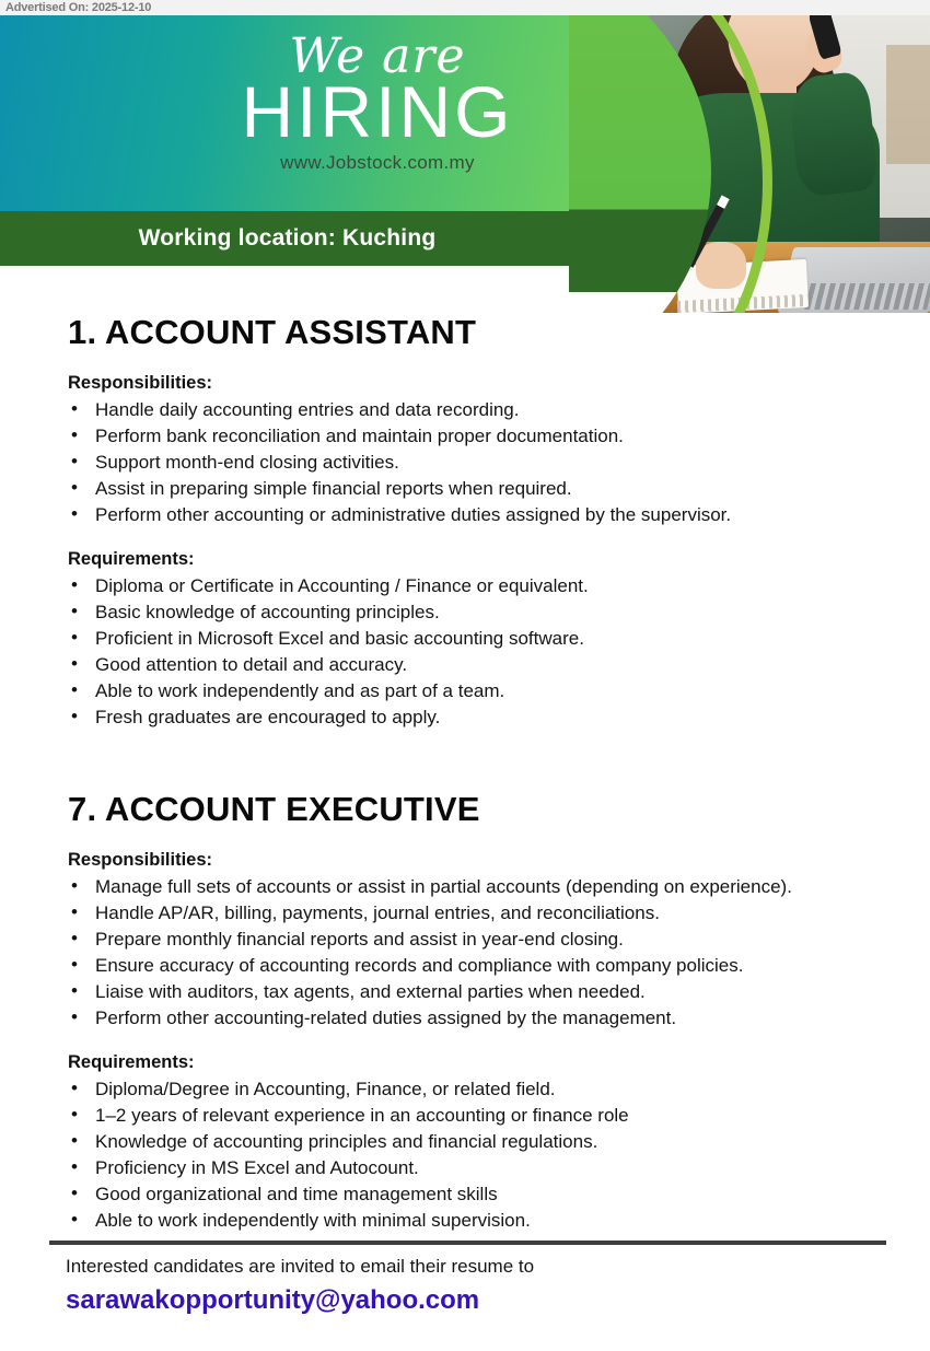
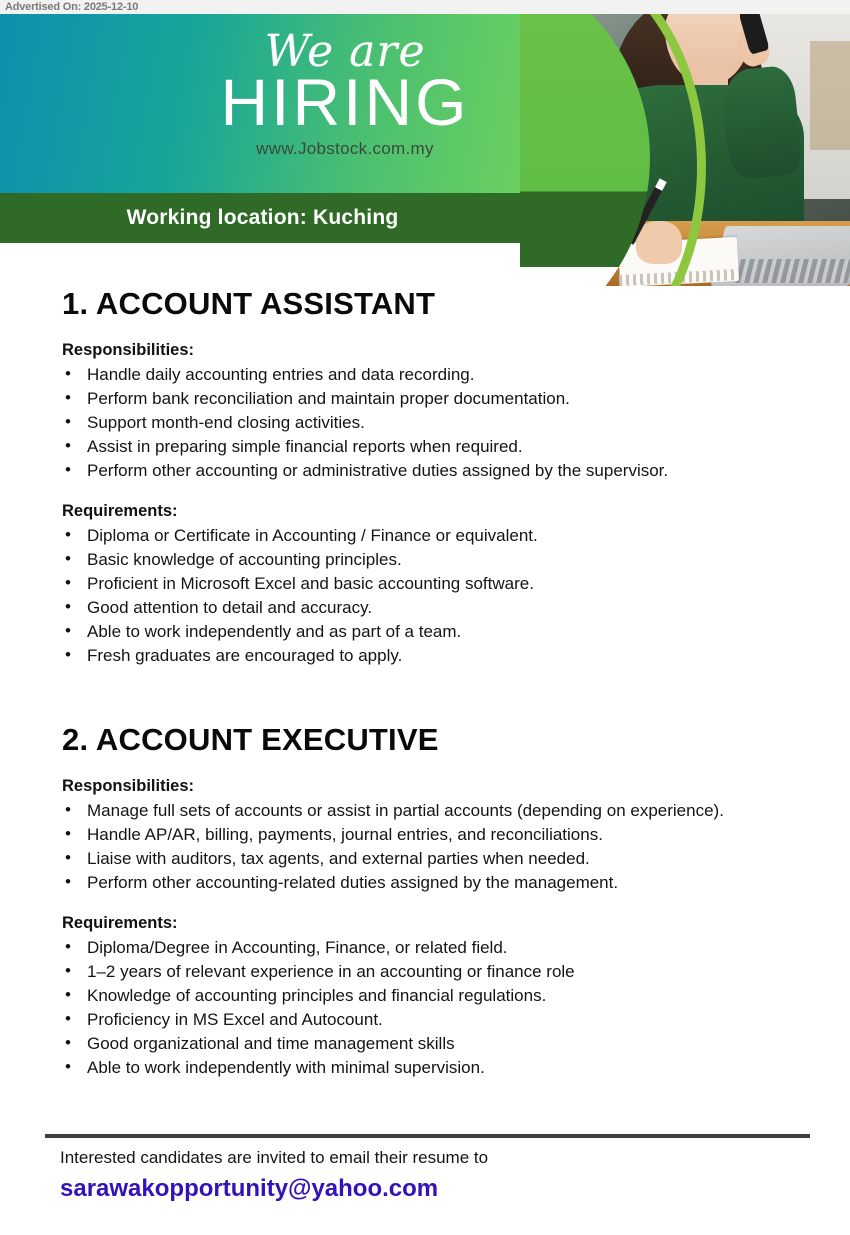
  Advertised On: 2025-12-10
  We are
  HIRING
  www.Jobstock.com.my
  Working location: Kuching
  1. ACCOUNT ASSISTANT
  Responsibilities:
  Handle daily accounting entries and data recording.
  Perform bank reconciliation and maintain proper documentation.
  Support month-end closing activities.
  Assist in preparing simple financial reports when required.
  Perform other accounting or administrative duties assigned by the supervisor.
  Requirements:
  Diploma or Certificate in Accounting / Finance or equivalent.
  Basic knowledge of accounting principles.
  Proficient in Microsoft Excel and basic accounting software.
  Good attention to detail and accuracy.
  Able to work independently and as part of a team.
  Fresh graduates are encouraged to apply.
- 7. ACCOUNT EXECUTIVE
+ 2. ACCOUNT EXECUTIVE
  Responsibilities:
  Manage full sets of accounts or assist in partial accounts (depending on experience).
  Handle AP/AR, billing, payments, journal entries, and reconciliations.
- Prepare monthly financial reports and assist in year-end closing.
- Ensure accuracy of accounting records and compliance with company policies.
  Liaise with auditors, tax agents, and external parties when needed.
  Perform other accounting-related duties assigned by the management.
  Requirements:
  Diploma/Degree in Accounting, Finance, or related field.
  1–2 years of relevant experience in an accounting or finance role
  Knowledge of accounting principles and financial regulations.
  Proficiency in MS Excel and Autocount.
  Good organizational and time management skills
  Able to work independently with minimal supervision.
  Interested candidates are invited to email their resume to
  sarawakopportunity@yahoo.com
